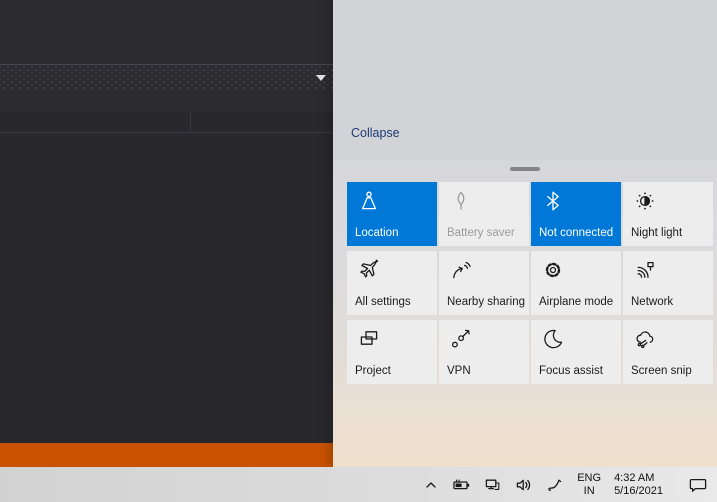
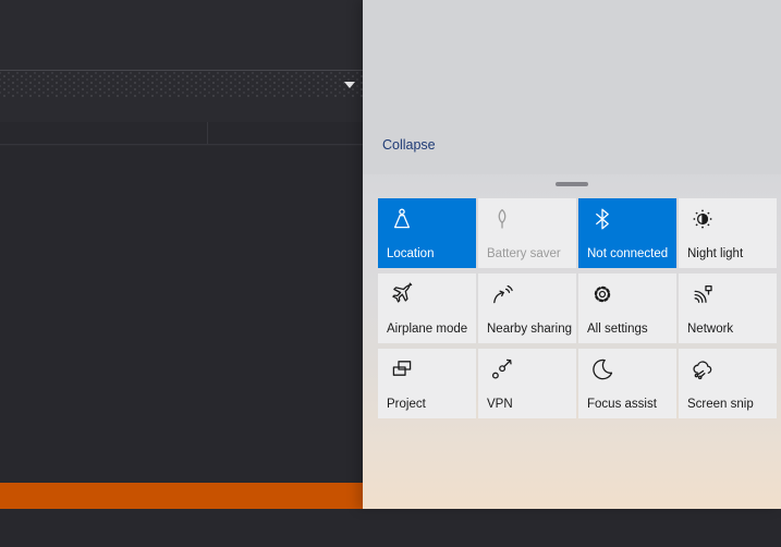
  Collapse
  Location
  Battery saver
  Not connected
  Night light
- All settings
+ Airplane mode
  Nearby sharing
- Airplane mode
+ All settings
  Network
  Project
  VPN
  Focus assist
  Screen snip
- ENG
- IN
- 4:32 AM
- 5/16/2021
